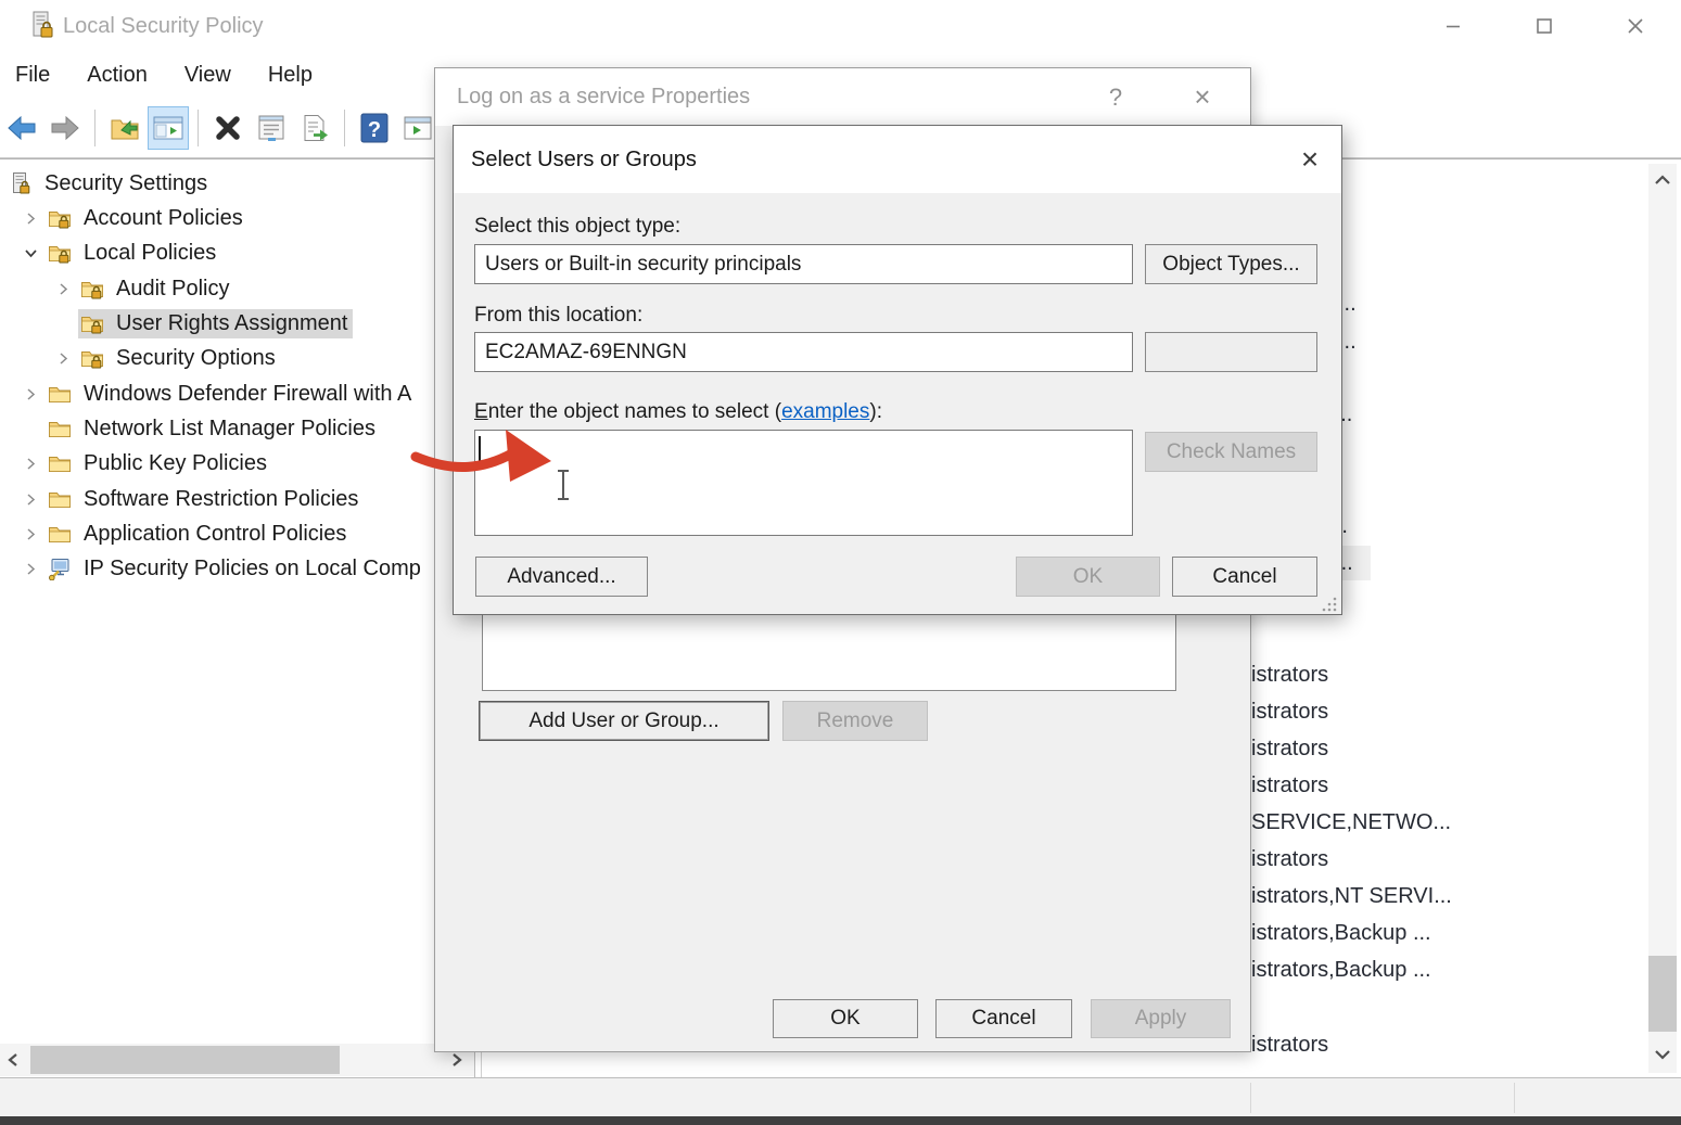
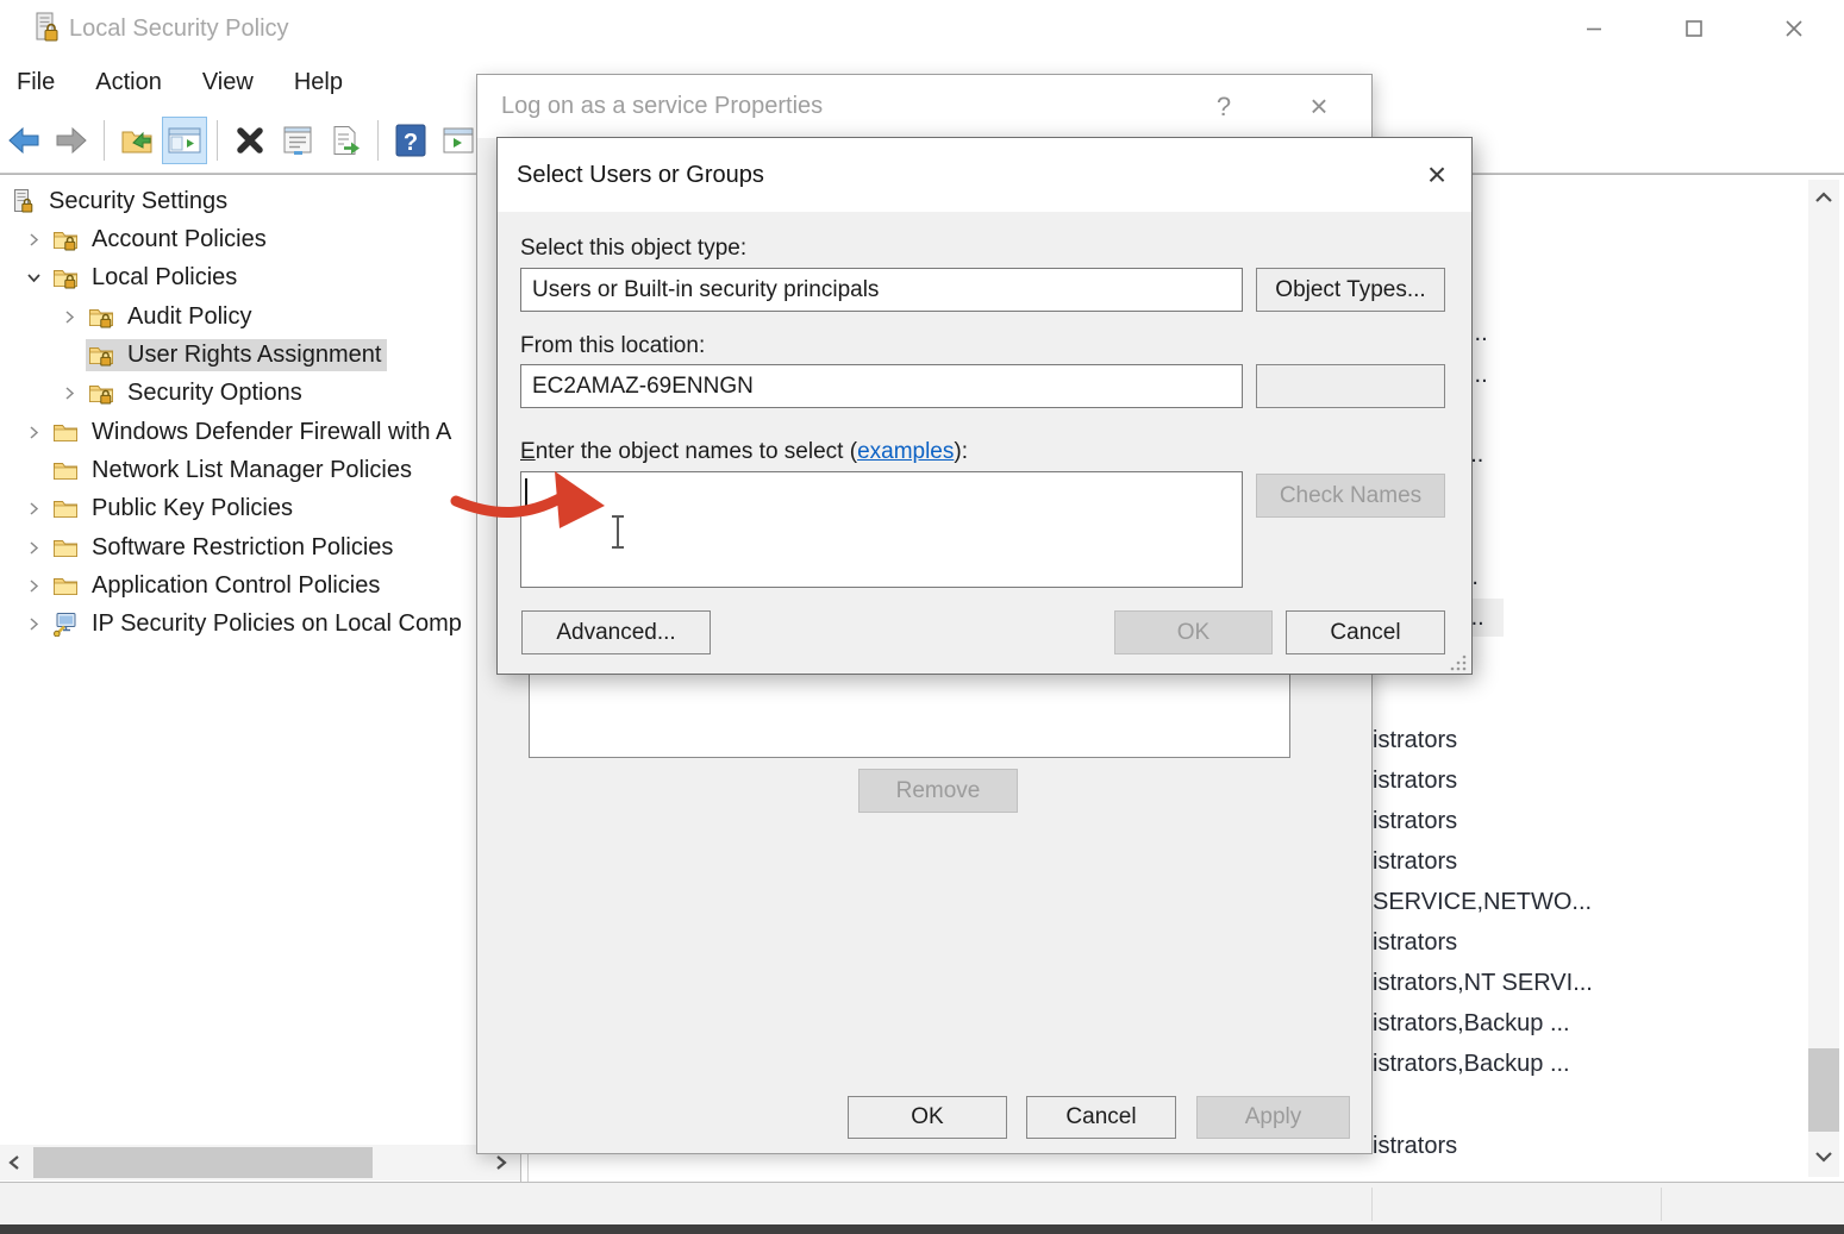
  Local Security Policy
  File
  Action
  View
  Help
  ?
  Security Settings
  Account Policies
  Local Policies
  Audit Policy
  User Rights Assignment
  Security Options
  Windows Defender Firewall with A
  Network List Manager Policies
  Public Key Policies
  Software Restriction Policies
  Application Control Policies
  IP Security Policies on Local Comp
  istrators
  istrators
  istrators
  istrators
  SERVICE,NETWO...
  istrators
  istrators,NT SERVI...
  istrators,Backup ...
  istrators,Backup ...
  istrators
  Log on as a service Properties
  ?
  ×
- Add User or Group...
  Remove
  OK
  Cancel
  Apply
  Select Users or Groups
  ×
  Select this object type:
  Users or Built-in security principals
  Object Types...
  From this location:
  EC2AMAZ-69ENNGN
  Enter the object names to select (examples):
  Check Names
  Advanced...
  OK
  Cancel
